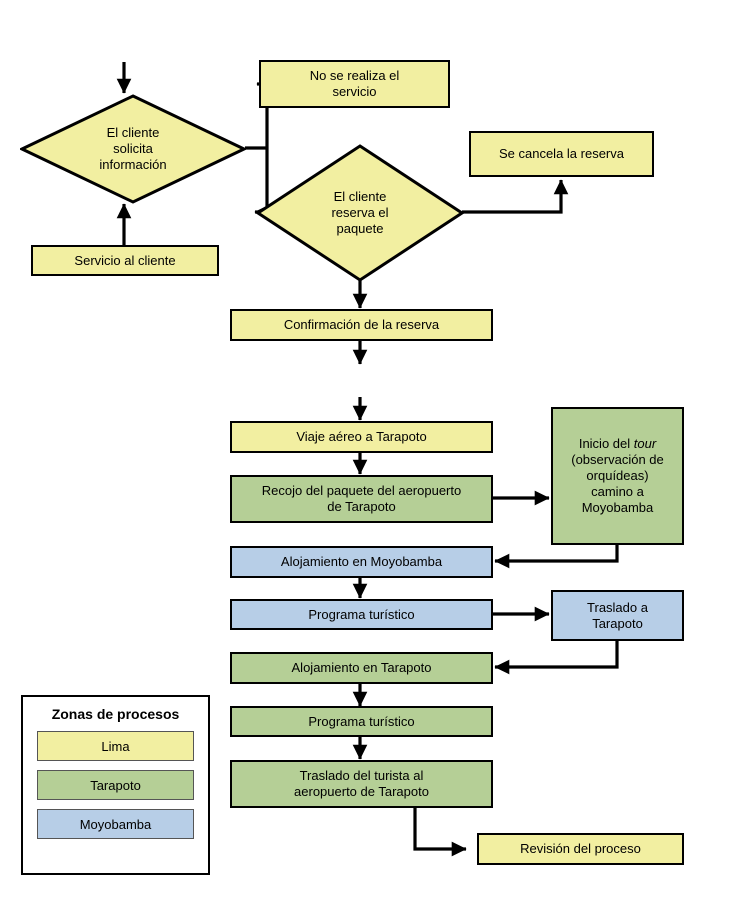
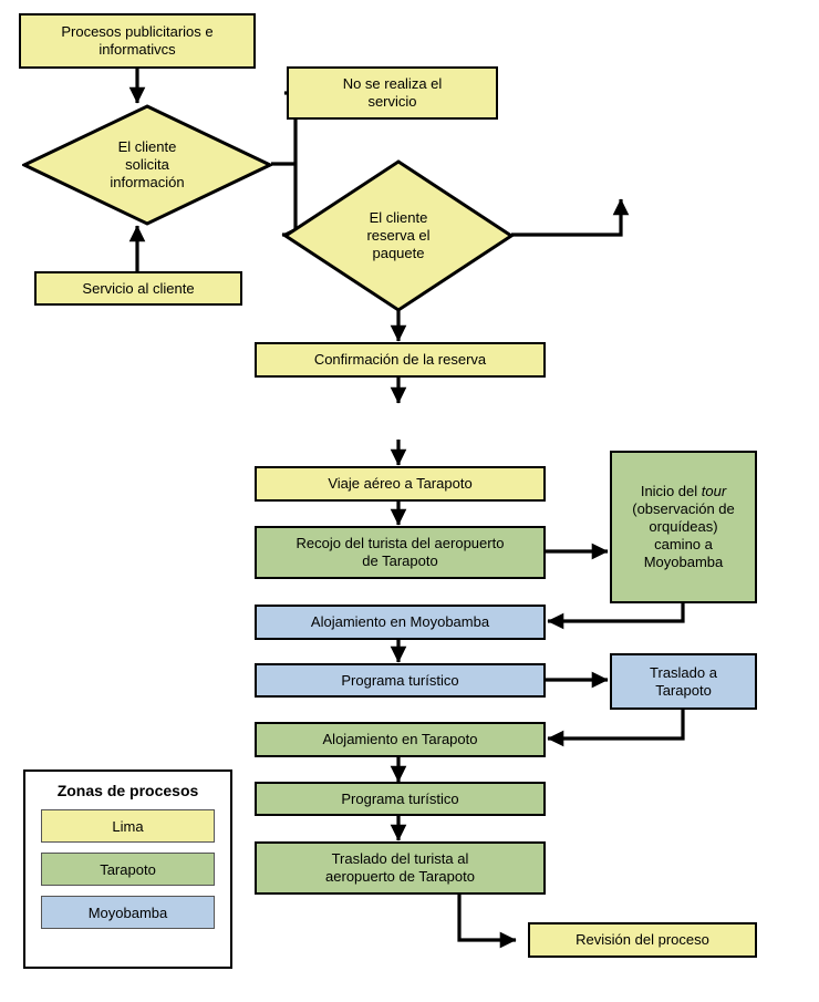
+ Procesos publicitarios e
+ informativcs
  El cliente
  solicita
  información
  Servicio al cliente
  No se realiza el
  servicio
- Se cancela la reserva
  El cliente
  reserva el
  paquete
  Confirmación de la reserva
  Viaje aéreo a Tarapoto
- Recojo del paquete del aeropuerto
+ Recojo del turista del aeropuerto
  de Tarapoto
  Inicio del tour
  (observación de
  orquídeas)
  camino a
  Moyobamba
  Alojamiento en Moyobamba
  Programa turístico
  Traslado a
  Tarapoto
  Alojamiento en Tarapoto
  Programa turístico
  Traslado del turista al
  aeropuerto de Tarapoto
  Revisión del proceso
  Zonas de procesos
  Lima
  Tarapoto
  Moyobamba
